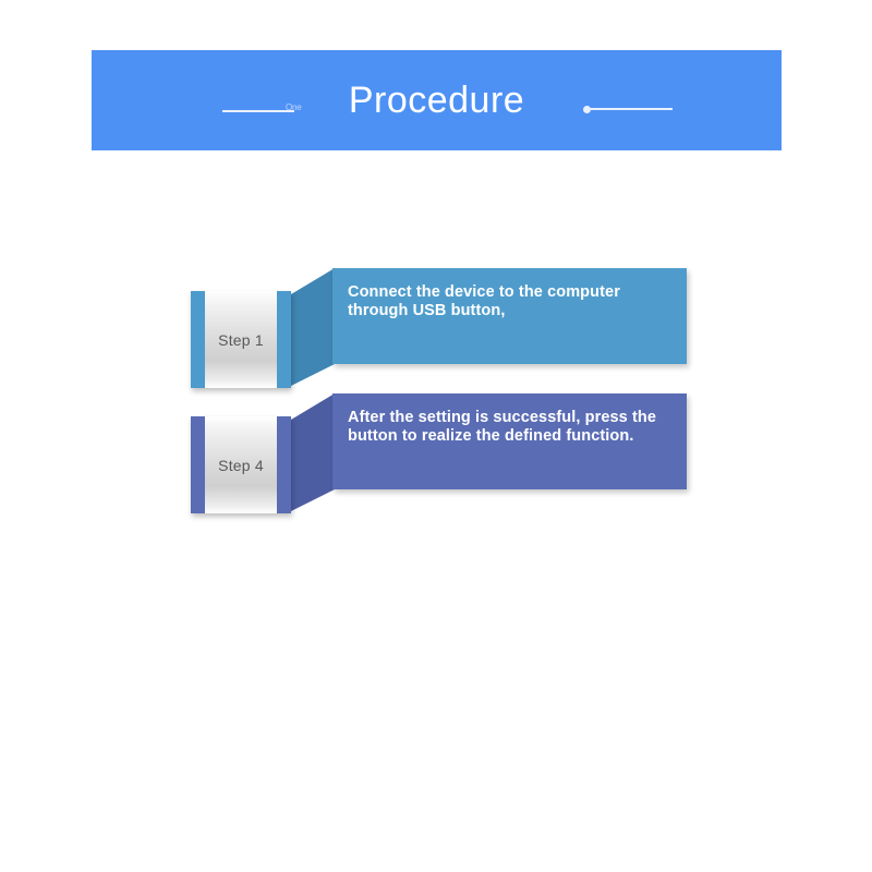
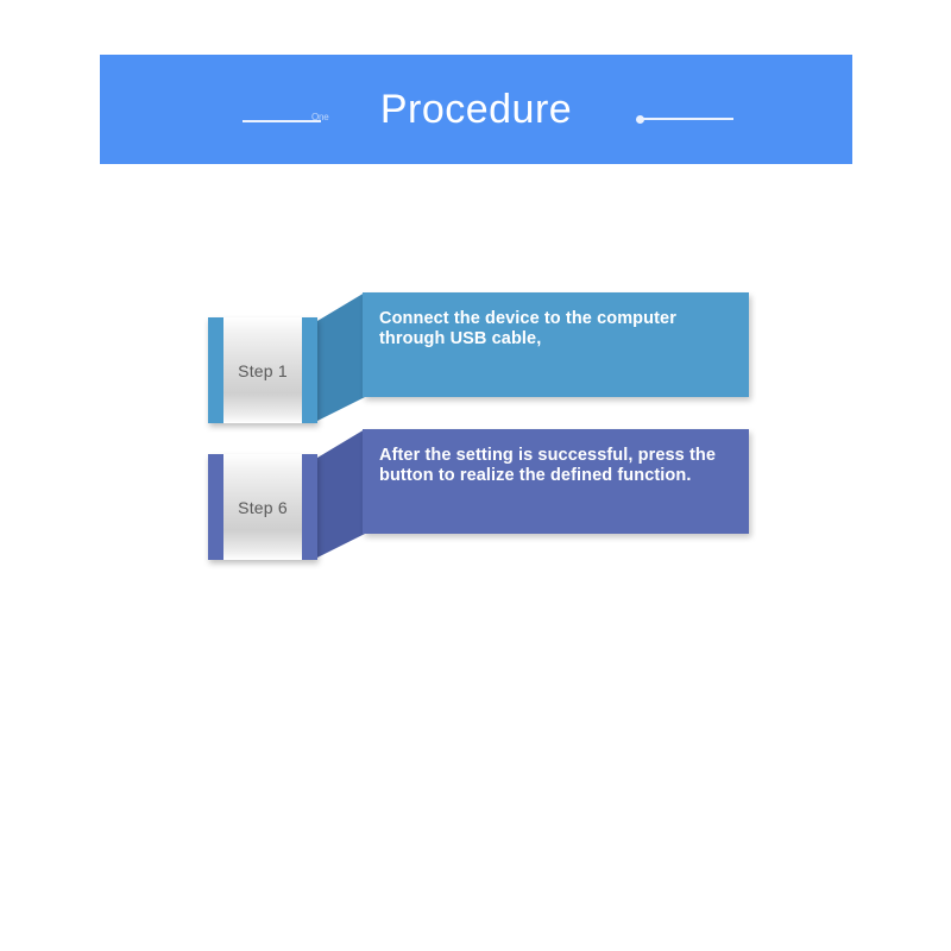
  One
  Procedure
- Connect the device to the computer through USB button,
+ Connect the device to the computer through USB cable,
  Step 1
  After the setting is successful, press the button to realize the defined function.
- Step 4
+ Step 6
